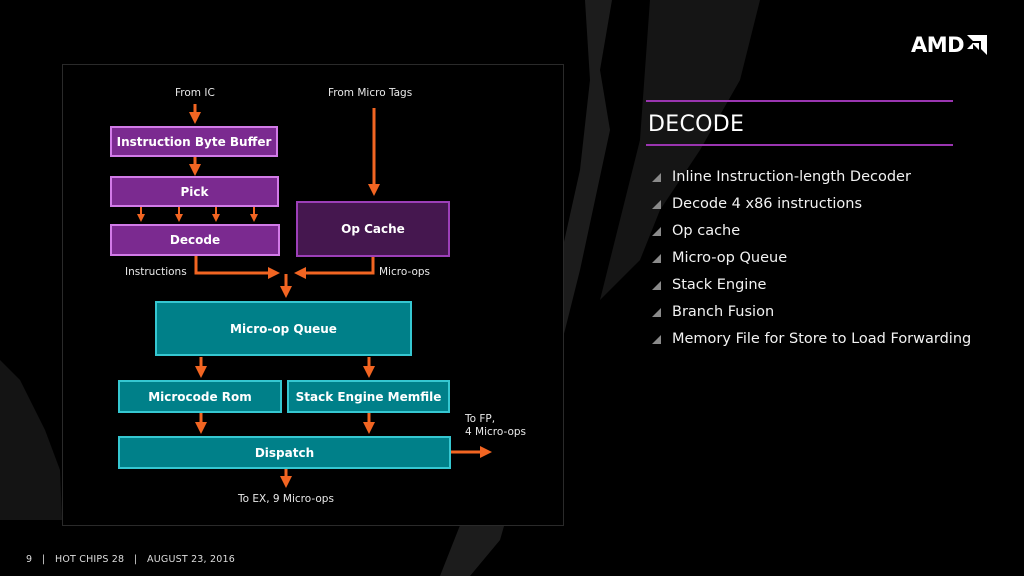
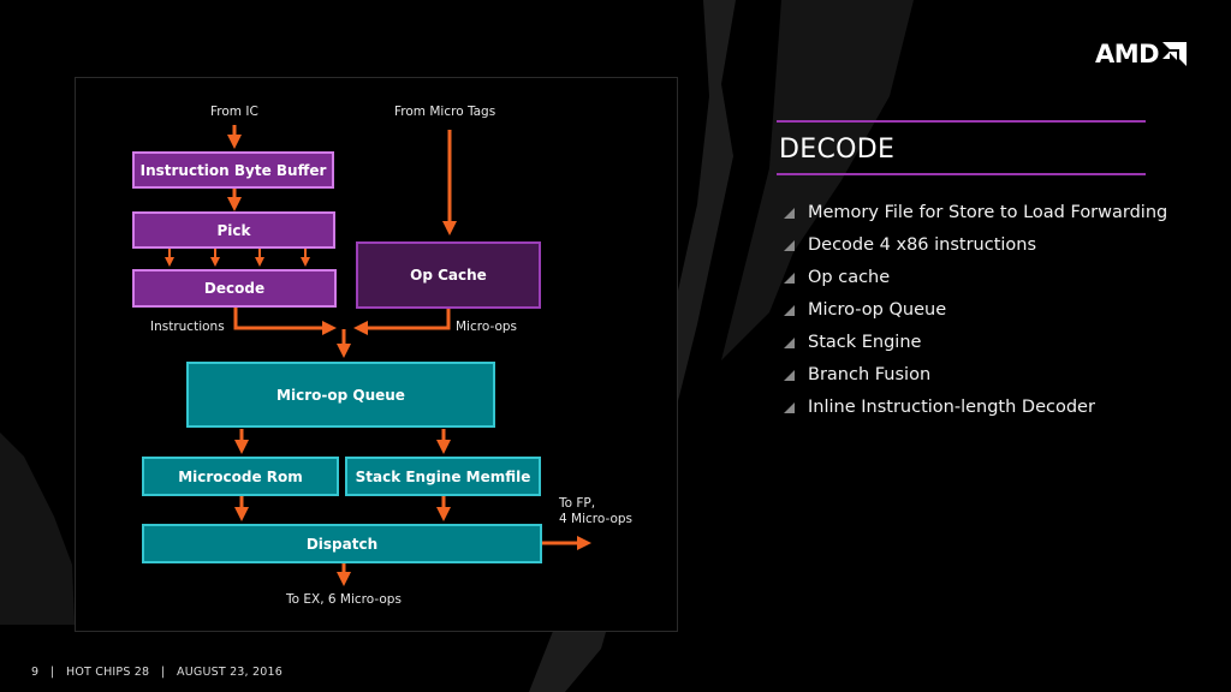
  AMD
  From IC
  From Micro Tags
  Instruction Byte Buffer
  Pick
  Decode
  Op Cache
  Instructions
  Micro-ops
  Micro-op Queue
  Microcode Rom
  Stack Engine Memfile
  Dispatch
  To FP,
  4 Micro-ops
- To EX, 9 Micro-ops
+ To EX, 6 Micro-ops
  DECODE
- Inline Instruction-length Decoder
+ Memory File for Store to Load Forwarding
  Decode 4 x86 instructions
  Op cache
  Micro-op Queue
  Stack Engine
  Branch Fusion
- Memory File for Store to Load Forwarding
+ Inline Instruction-length Decoder
  9 | HOT CHIPS 28 | AUGUST 23, 2016
